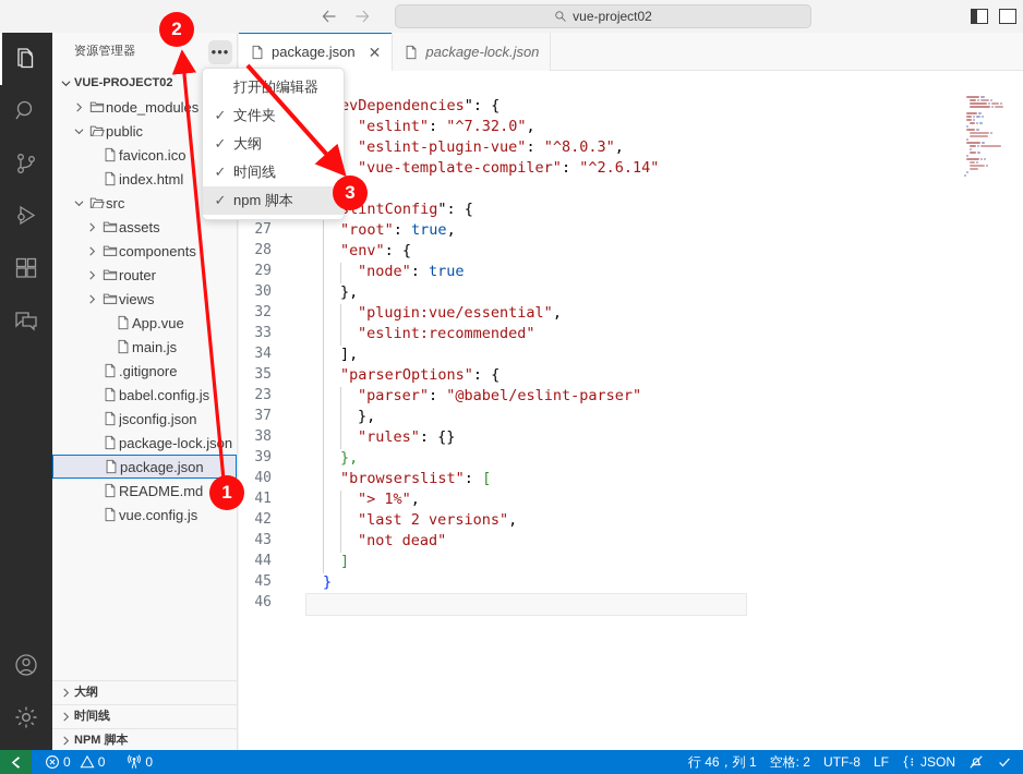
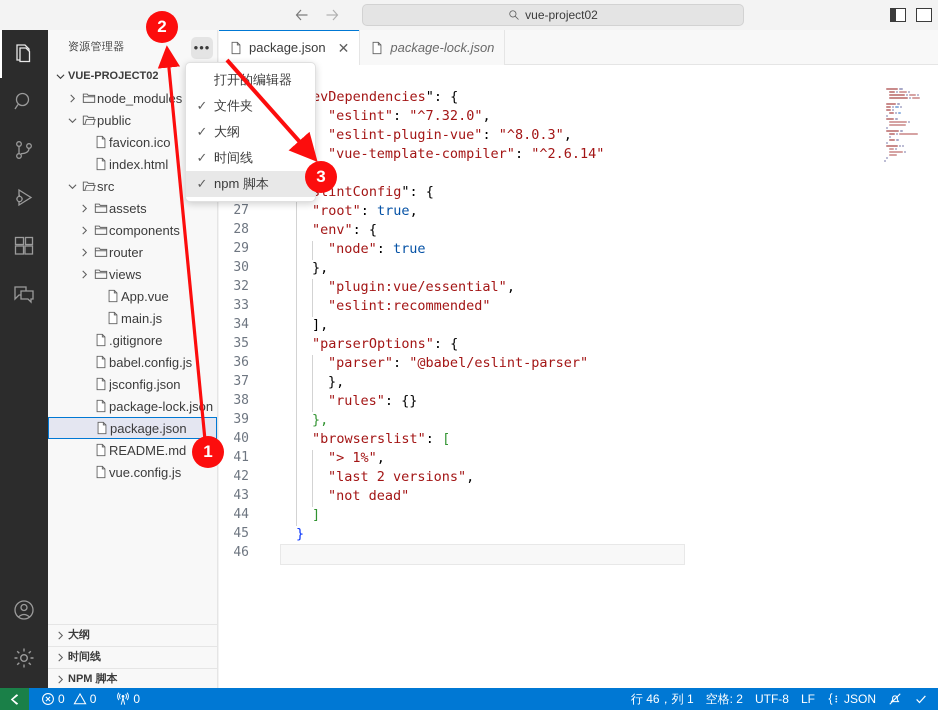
  vue-project02
  资源管理器
  •••
  VUE-PROJECT02
  node_moduls
  public
  favicon.ico
  index.html
  src
  assets
  components
  router
  views
  App.vue
  main.js
  .gitignore
  babel.config.js
  jsconfig.json
  package-lock.jsn
  package.json
  README.md
  vue.config.js
  大纲
  时间线
  NPM 脚本
  package.json
  ✕
  package-lock.json
  evDependencies": {
  "eslint": "^7.32.0",
  "eslint-plugin-vue": "^8.0.3",
  "vue-template-compiler": "^2.6.14"
  intConfig": {
  27
  "root": true,
  28
  "env": {
  29
  "node": true
  30
  },
  32
  "plugin:vue/essential",
  33
  "eslint:recommended"
  34
  ],
  35
  "parserOptions": {
- 23
+ 36
  "parser": "@babel/eslint-parser"
  37
  },
  38
  "rules": {}
  39
  },
  40
  "browserslist": [
  41
  "> 1%",
  42
  "last 2 versions",
  43
  "not dead"
  44
  ]
  45
  }
  46
  打开编辑器
  ✓
  文件夹
  ✓
  大纲
  ✓
  时间线
  ✓
  npm 脚本
  1
  2
  3
  0
  0
  0
  行 46，列 1
  空格: 2
  UTF-8
  LF
  JSON
